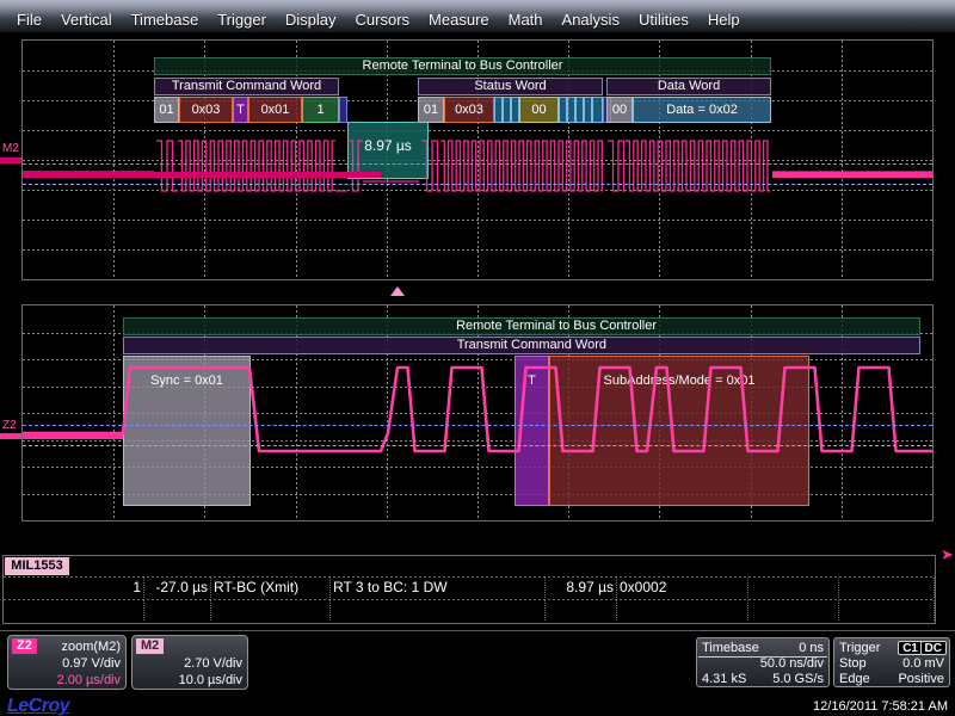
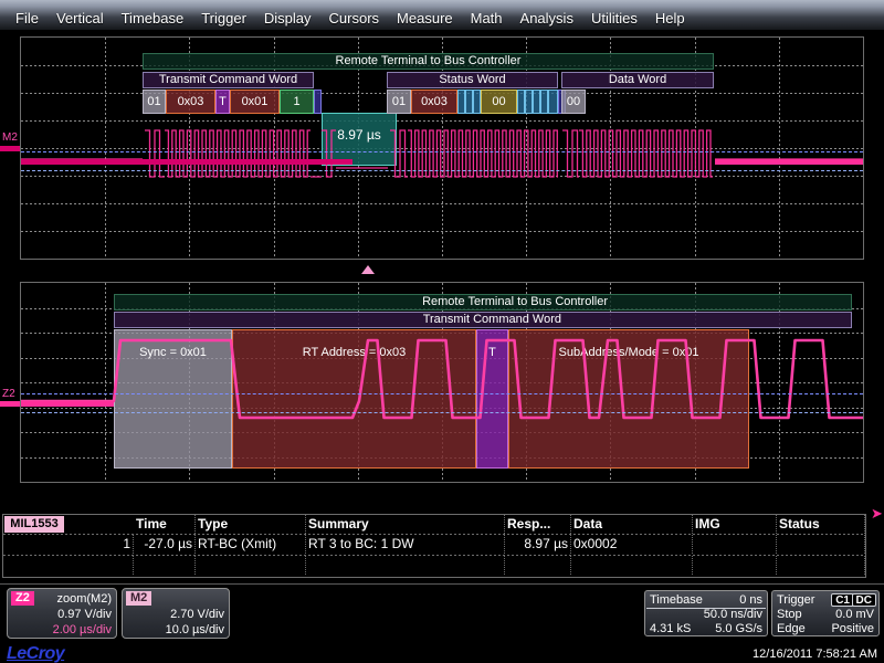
  File
  Vertical
  Timebase
  Trigger
  Display
  Cursors
  Measure
  Math
  Analysis
  Utilities
  Help
  Remote Terminal to Bus Controller
  Transmit Command Word
  01
  0x03
  T
  0x01
  1
  8.97 µs
  Status Word
  01
  0x03
  00
  Data Word
  00
- Data = 0x02
  M2
  Remote Terminal to Bus Controller
  Transmit Command Word
  Sync = 0x01
+ RT Address = 0x03
  T
  Subddress/Mode = 0x01
  Z2
  MIL1553
+ Time
+ Type
+ Summary
+ Resp...
+ Data
+ IMG
+ Status
  1
  -27.0 µs
  RT-BC (Xmit)
  RT 3 to BC: 1 DW
  8.97 µs
  0x0002
  ➤
  Z2
  zoom(M2)
  0.97 V/div
  2.00 µs/div
  M2
  2.70 V/div
  10.0 µs/div
  Timebase
  0 ns
  50.0 ns/div
  4.31 kS
  5.0 GS/s
  Trigger
  C1
  DC
  Stop
  0.0 mV
  Edge
  Positive
  LeCroy
  12/16/2011 7:58:21 AM
